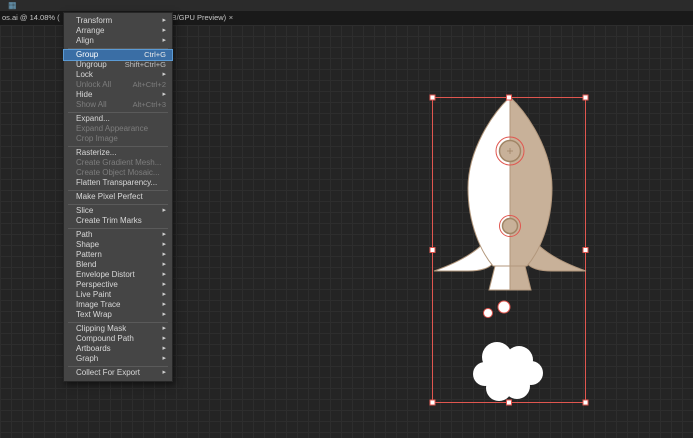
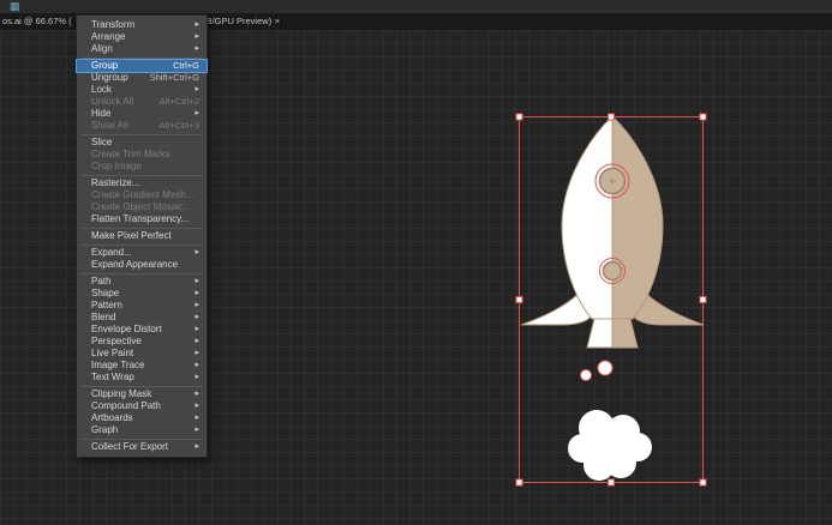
  ▦
- os.ai @ 14.08% (
+ os.ai @ 66.67% (
  B/GPU Preview)
  ×
  Transform
  Arrange
  Align
  Group
  Ctrl+G
  Ungroup
  Shift+Ctrl+G
  Lock
  Unlock All
  Alt+Ctrl+2
  Hide
  Show All
  Alt+Ctrl+3
- Expand...
+ Slice
- Expand Appearance
+ Create Trim Marks
  Crop Image
  Rasterize...
  Create Gradient Mesh...
  Create Object Mosaic...
  Flatten Transparency...
  Make Pixel Perfect
- Slice
+ Expand...
- Create Trim Marks
+ Expand Appearance
  Path
  Shape
  Pattern
  Blend
  Envelope Distort
  Perspective
  Live Paint
  Image Trace
  Text Wrap
  Clipping Mask
  Compound Path
  Artboards
  Graph
  Collect For Export
